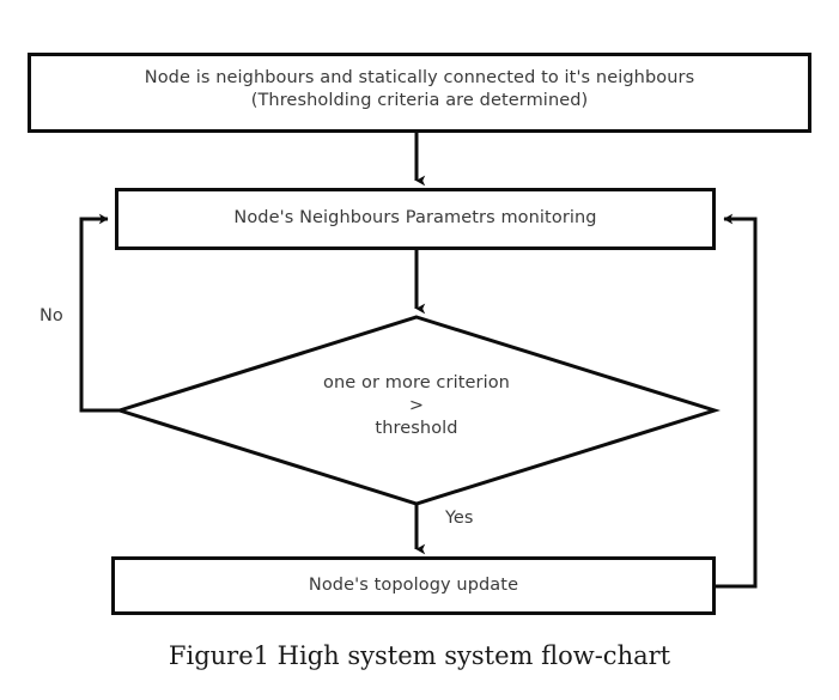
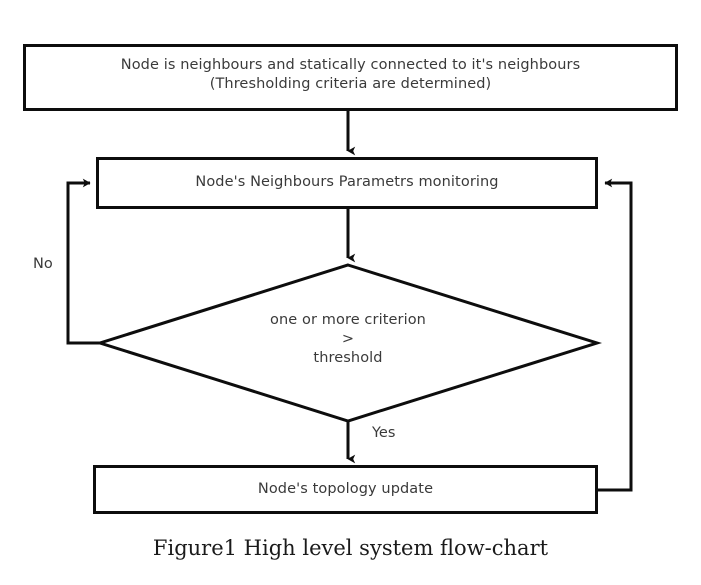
  Node is neighbours and statically connected to it's neighbours
  (Thresholding criteria are determined)
  Node's Neighbours Parametrs monitoring
  one or more criterion
  >
  threshold
  Node's topology update
  No
  Yes
- Figure1 High system system flow-chart
+ Figure1 High level system flow-chart
